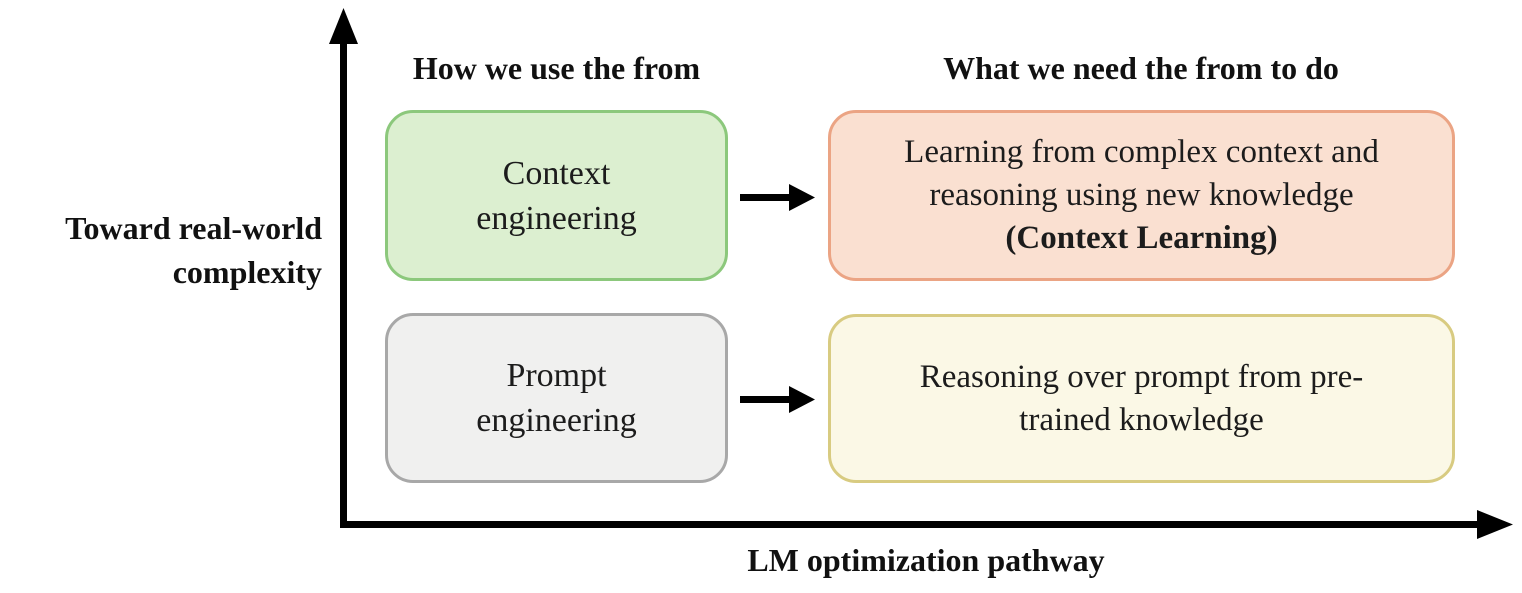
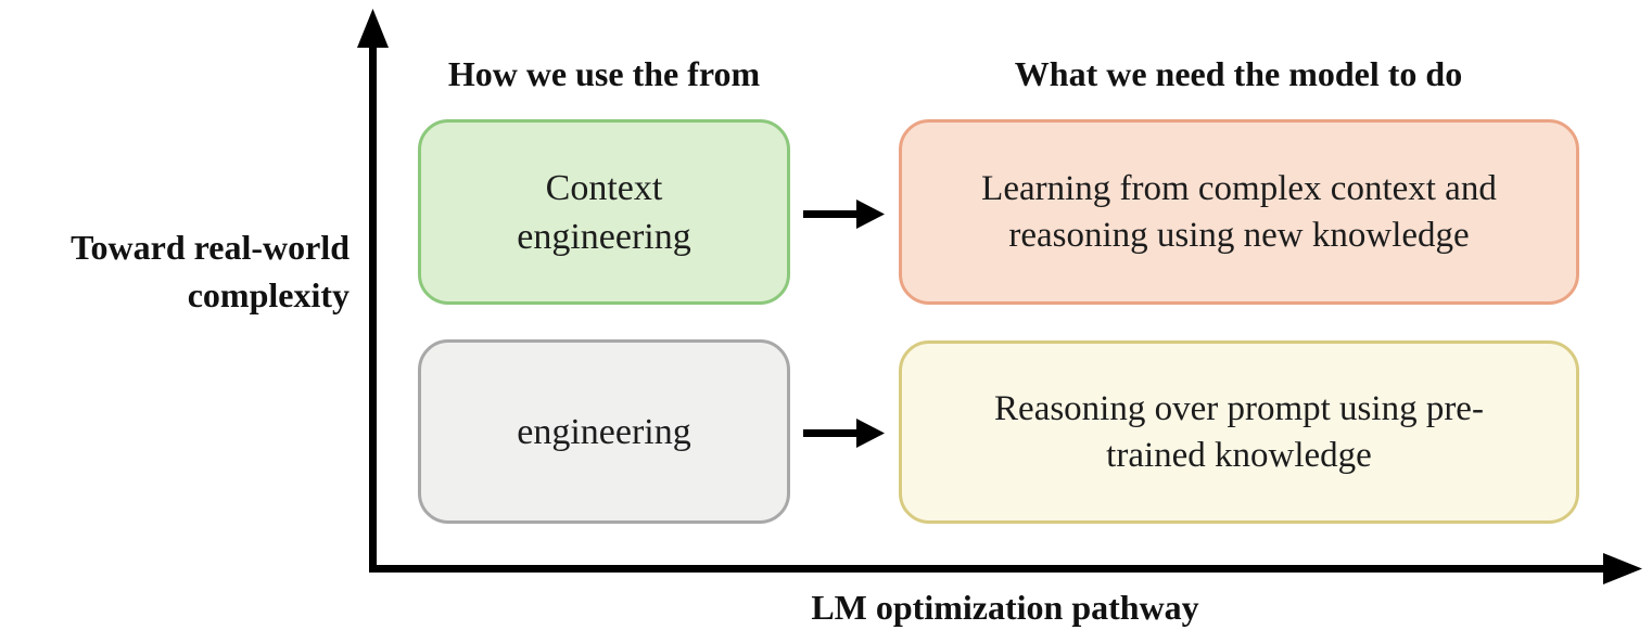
  How we use the from
- What we need the from to do
+ What we need the model to do
  Toward real-world
  complexity
  LM optimization pathway
  Context
  engineering
  Learning from complex context and
  reasoning using new knowledge
- (Context Learning)
- Prompt
  engineering
- Reasoning over prompt from pre-
+ Reasoning over prompt using pre-
  trained knowledge
